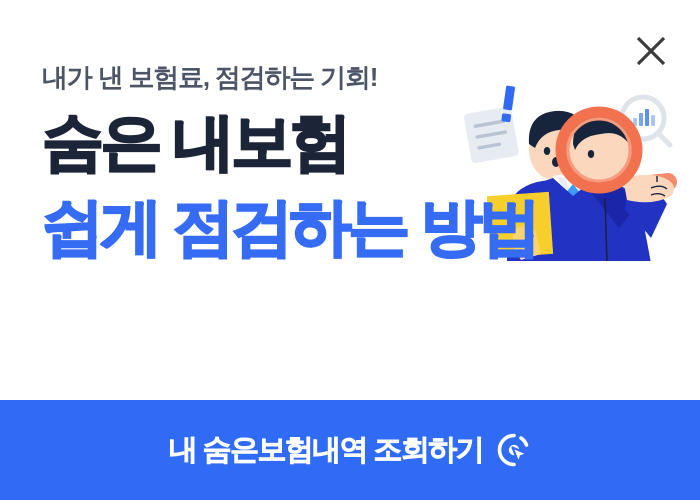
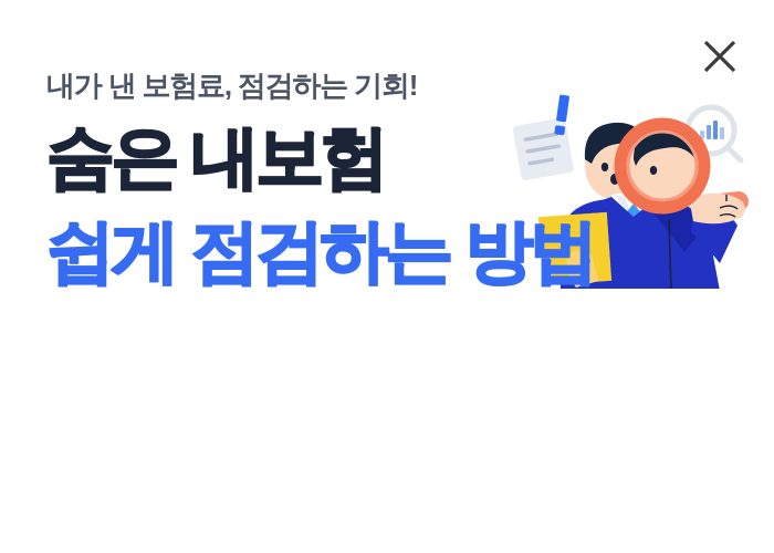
  내가 낸 보험료, 점검하는 기회!
  숨은 내보험
  쉽게 점검하는 방법
- 내 숨은보험내역 조회하기
